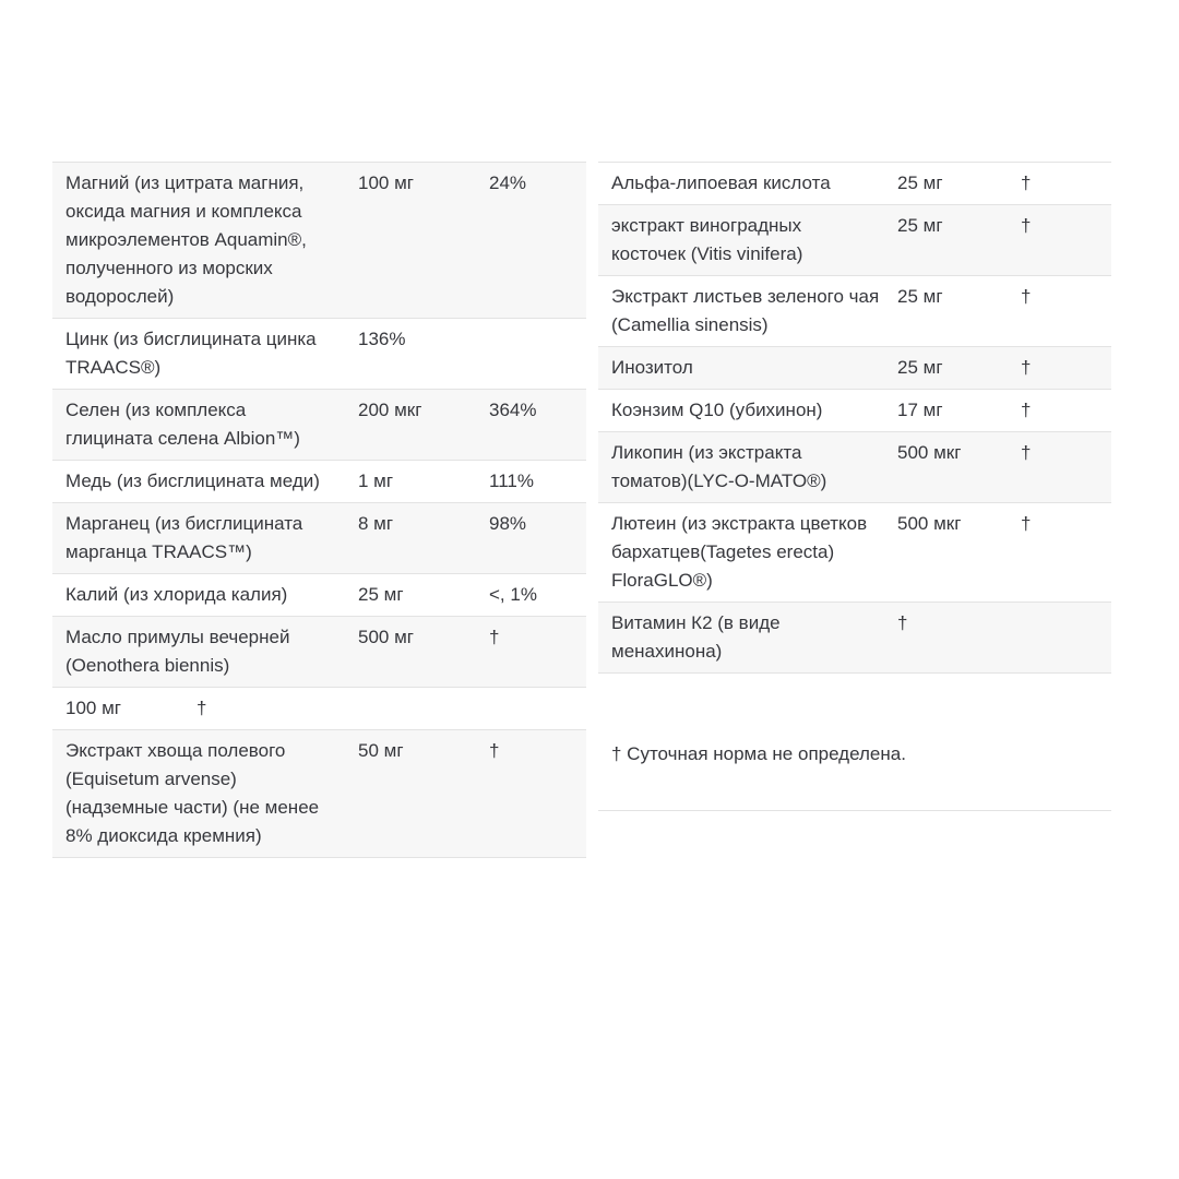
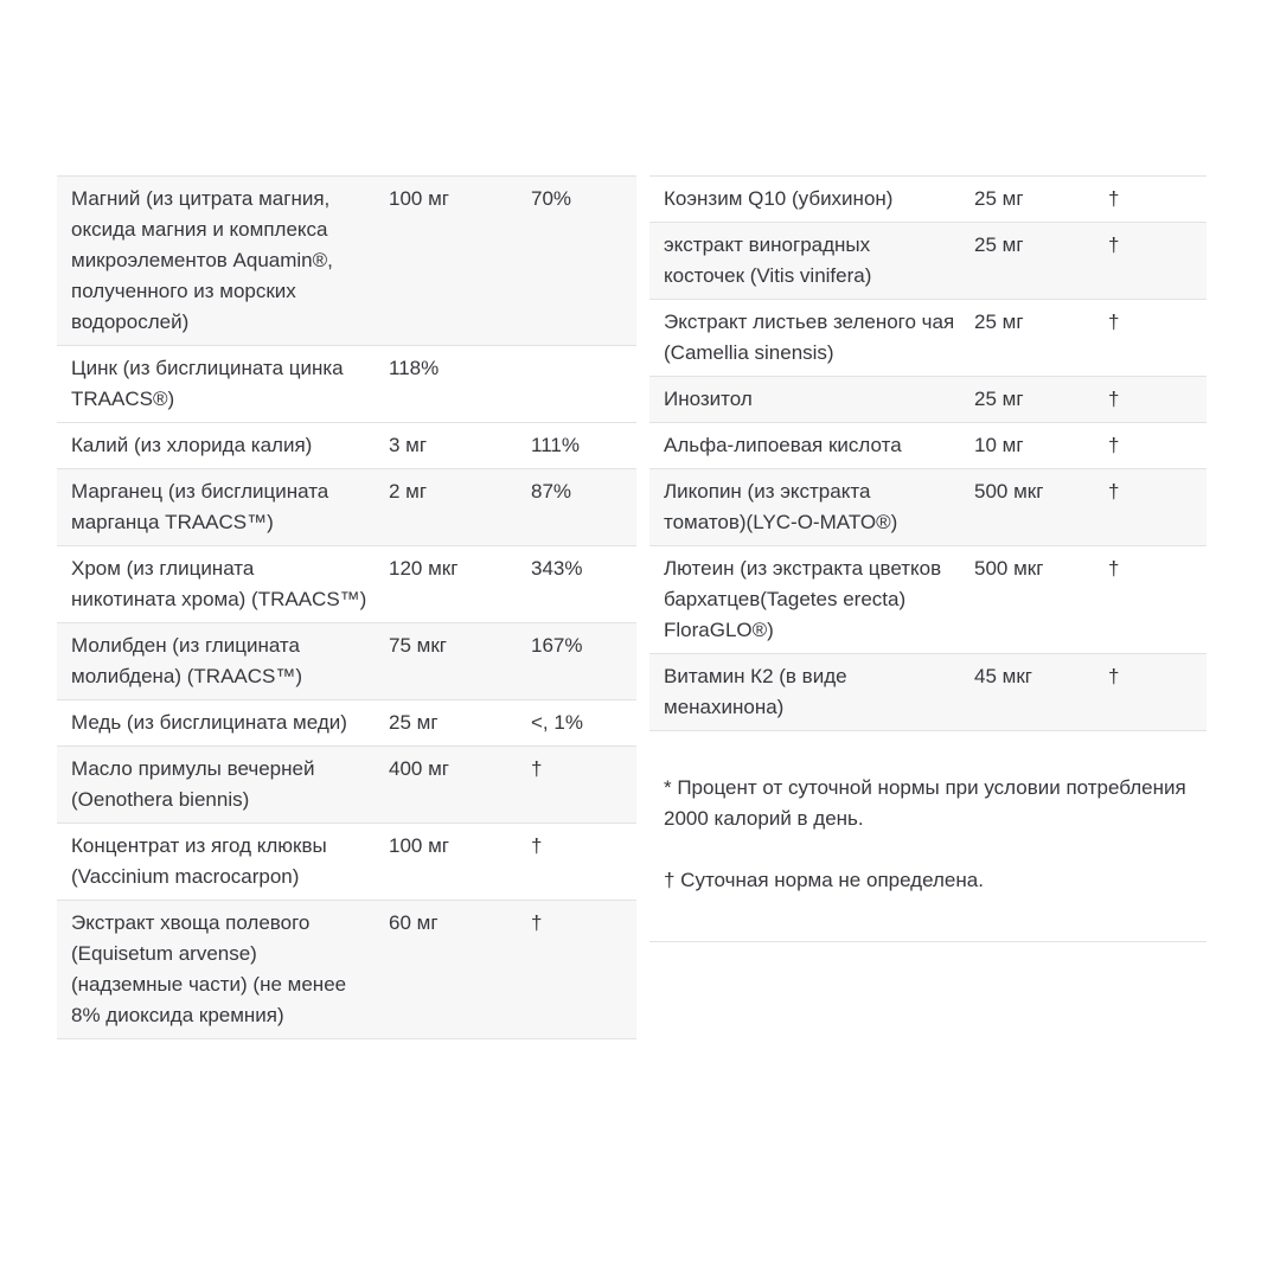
  Магний (из цитрата магния,
  оксида магния и комплекса
  микроэлементов Aquamin®,
  полученного из морских
  водорослей)
  100 мг
- 24%
+ 70%
  Цинк (из бисглицината цинка
  TRAACS®)
- 136%
+ 118%
- Селен (из комплекса
- глицината селена Albion™)
- 200 мкг
- 364%
- Медь (из бисглицината меди)
+ Калий (из хлорида калия)
- 1 мг
+ 3 мг
  111%
  Марганец (из бисглицината
  марганца TRAACS™)
- 8 мг
+ 2 мг
- 98%
+ 87%
+ Хром (из глицината
+ никотината хрома) (TRAACS™)
+ 120 мкг
+ 343%
+ Молибден (из глицината
+ молибдена) (TRAACS™)
+ 75 мкг
+ 167%
- Калий (из хлорида калия)
+ Медь (из бисглицината меди)
  25 мг
  <, 1%
  Масло примулы вечерней
  (Oenothera biennis)
- 500 мг
+ 400 мг
  †
+ Концентрат из ягод клюквы
+ (Vaccinium macrocarpon)
  100 мг
  †
  Экстракт хвоща полевого
  (Equisetum arvense)
  (надземные части) (не менее
  8% диоксида кремния)
- 50 мг
+ 60 мг
  †
- Альфа-липоевая кислота
+ Коэнзим Q10 (убихинон)
  25 мг
  †
  экстракт виноградных
  косточек (Vitis vinifera)
  25 мг
  †
  Экстракт листьев зеленого чая
  (Camellia sinensis)
  25 мг
  †
  Инозитол
  25 мг
  †
- Коэнзим Q10 (убихинон)
+ Альфа-липоевая кислота
- 17 мг
+ 10 мг
  †
  Ликопин (из экстракта
  томатов)(LYC-O-MATO®)
  500 мкг
  †
  Лютеин (из экстракта цветков
  бархатцев(Tagetes erecta)
  FloraGLO®)
  500 мкг
  †
  Витамин К2 (в виде
  менахинона)
+ 45 мкг
  †
+ * Процент от суточной нормы при условии потребления
+ 2000 калорий в день.
  † Суточная норма не определена.
